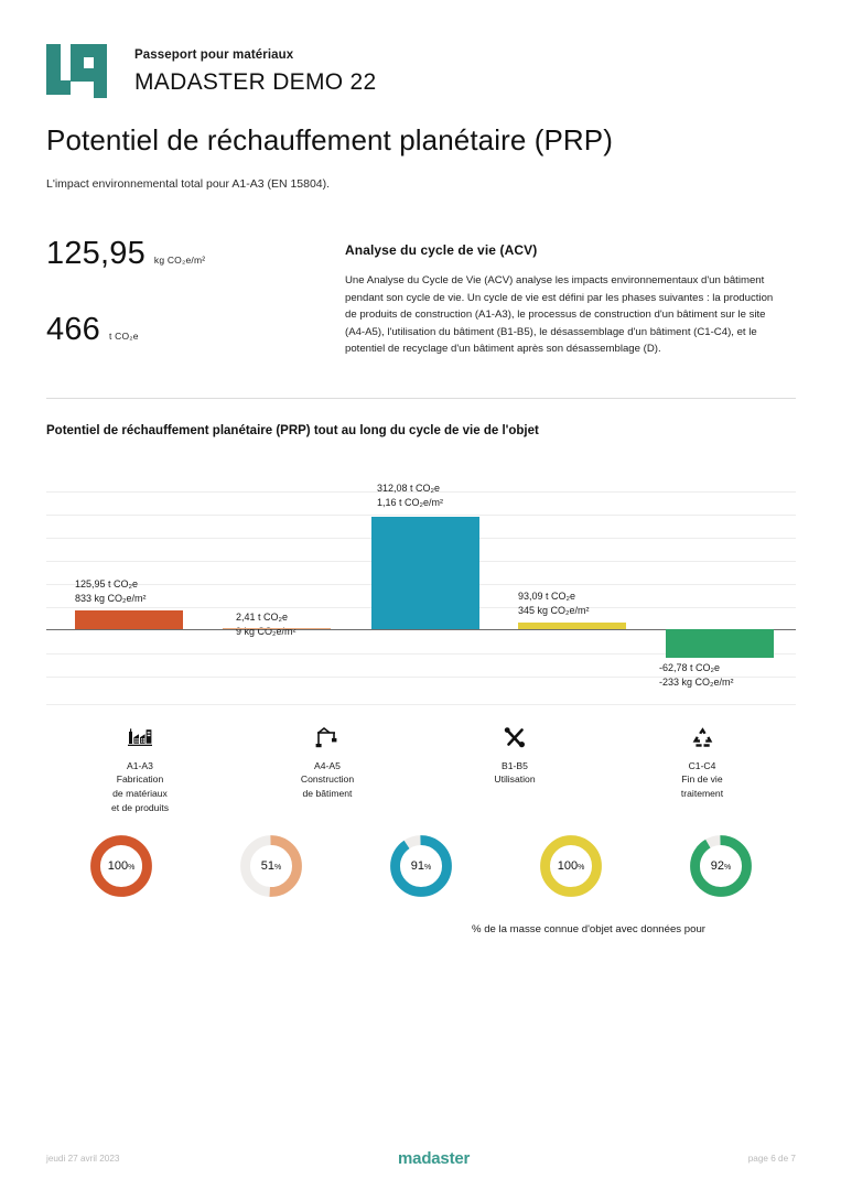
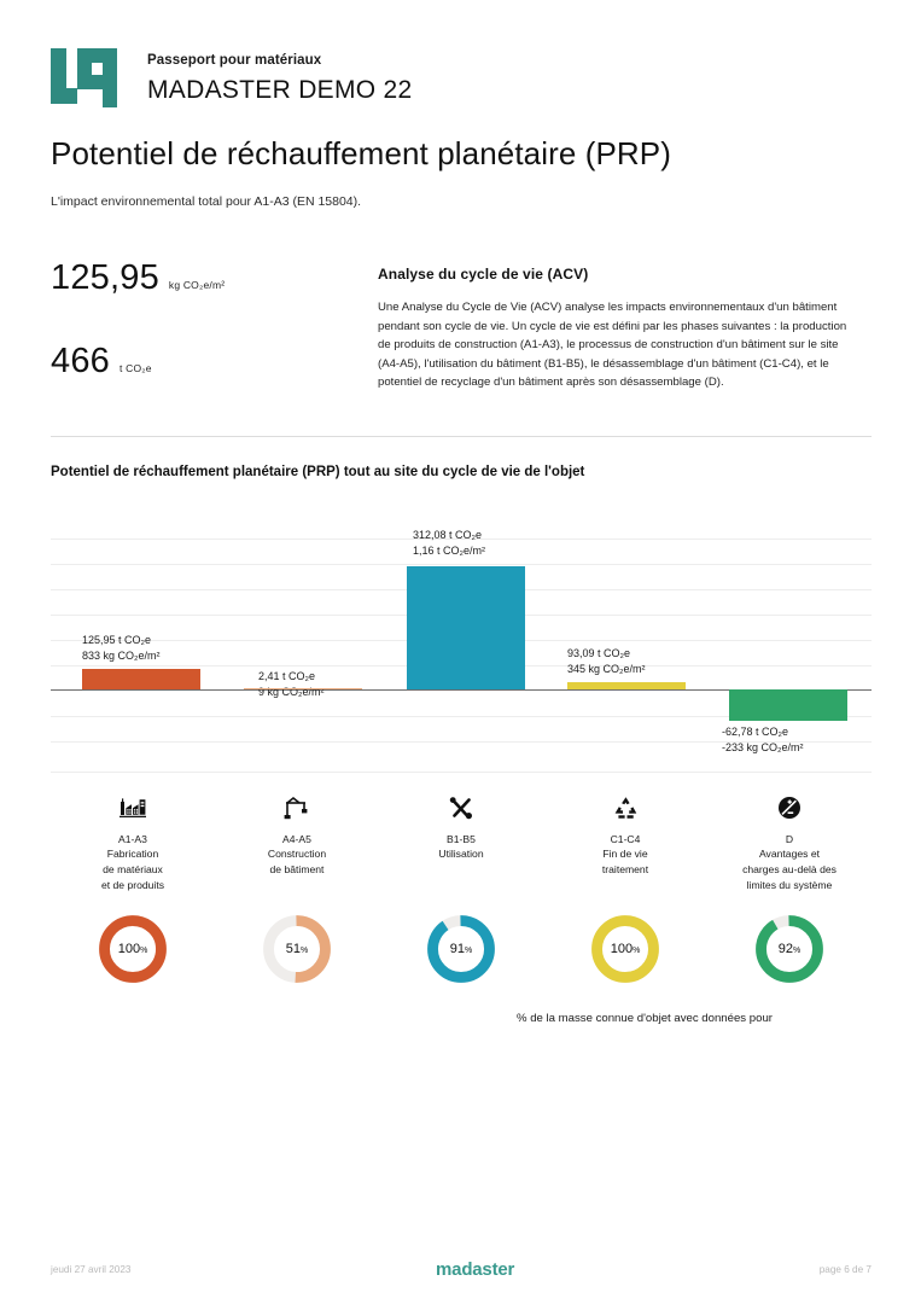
  Passeport pour matériaux
  MADASTER DEMO 22
  Potentiel de réchauffement planétaire (PRP)
  L'impact environnemental total pour A1-A3 (EN 15804).
  125,95
  kg CO₂e/m²
  466
  t CO₂e
  Analyse du cycle de vie (ACV)
  Une Analyse du Cycle de Vie (ACV) analyse les impacts environnementaux d'un bâtiment pendant son cycle de vie. Un cycle de vie est défini par les phases suivantes : la production de produits de construction (A1-A3), le processus de construction d'un bâtiment sur le site (A4-A5), l'utilisation du bâtiment (B1-B5), le désassemblage d'un bâtiment (C1-C4), et le potentiel de recyclage d'un bâtiment après son désassemblage (D).
- Potentiel de réchauffement planétaire (PRP) tout au long du cycle de vie de l'objet
+ Potentiel de réchauffement planétaire (PRP) tout au site du cycle de vie de l'objet
  125,95 t CO₂e
  833 kg CO₂e/m²
  2,41 t CO₂e
  9 kg CO₂e/m²
  312,08 t CO₂e
  1,16 t CO₂e/m²
  93,09 t CO₂e
  345 kg CO₂e/m²
  -62,78 t CO₂e
  -233 kg CO₂e/m²
  A1-A3
  Fabrication
  de matériaux
  et de produits
  A4-A5
  Construction
  de bâtiment
  B1-B5
  Utilisation
  C1-C4
  Fin de vie
  traitement
+ D
+ Avantages et
+ charges au-delà des
+ limites du système
  100
  51
  91
  100
  92
  % de la masse connue d'objet avec données pour
  jeudi 27 avril 2023
  madaster
  page 6 de 7
